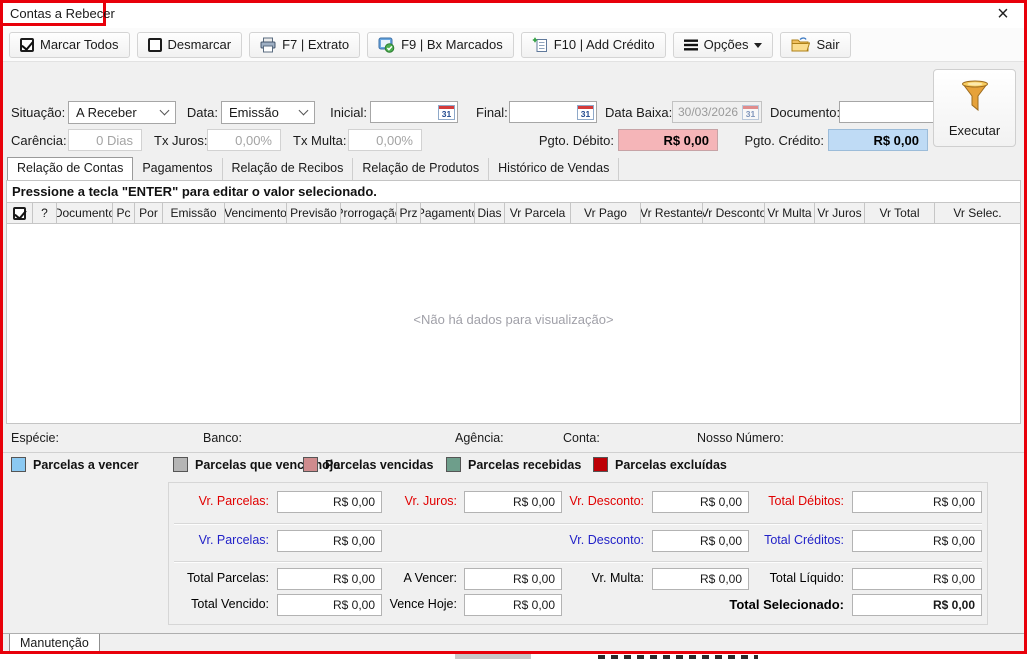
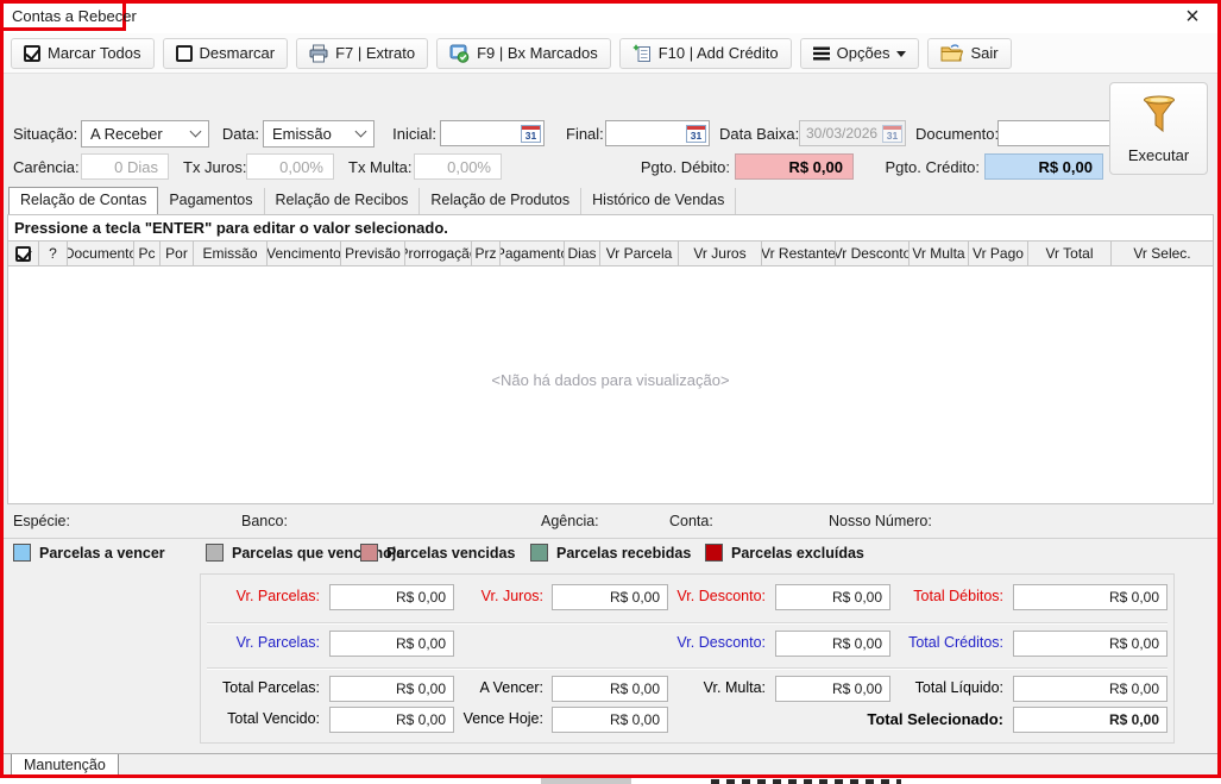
  Contas a Rebecer
  ×
  Marcar Todos
  Desmarcar
  F7 | Extrato
  F9 | Bx Marcados
  F10 | Add Crédito
  Opções
  Sair
  Situação:
  A Receber
  Data:
  Emissão
  Inicial:
  31
  Final:
  31
  Data Baixa:
  30/03/2026
  31
  Documento
  Carência:
  0 Dias
  Tx Juros:
  0,00%
  Tx Multa:
  0,00%
  Pgto. Débito:
  R$ 0,00
  Pgto. Crédito:
  R$ 0,00
  Executar
  Relação de Contas
  Pagamentos
  Relação de Recibos
  Relação de Produtos
  Histórico de Vendas
  Pressione a tecla "ENTER" para editar o valor selecionado.
  ?
  Documento
  Pc
  Por
  Emissão
  Vencimento
  Previsão
  rorrogaçã
  Prz
  Pagamento
  Dias
  Vr Parcela
- Vr Pago
+ Vr Juros
  Vr Restante
  Vr Desconto
  Vr Multa
- Vr Juros
+ Vr Pago
  Vr Total
  Vr Selec.
  <Não há dados para visualização>
  Espécie:
  Banco:
  Agência:
  Conta:
  Nosso Número:
  Parcelas a vencer
  Parcelas que venc hoje
  Parcelas vencidas
  Parcelas recebidas
  Parcelas excluídas
  Vr. Parcelas:
  R$ 0,00
  Vr. Juros:
  R$ 0,00
  Vr. Desconto:
  R$ 0,00
  Total Débitos:
  R$ 0,00
  Vr. Parcelas:
  R$ 0,00
  Vr. Desconto:
  R$ 0,00
  Total Créditos:
  R$ 0,00
  Total Parcelas:
  R$ 0,00
  A Vencer:
  R$ 0,00
  Vr. Multa:
  R$ 0,00
  Total Líquido:
  R$ 0,00
  Total Vencido:
  R$ 0,00
  Vence Hoje:
  R$ 0,00
  Total Selecionado:
  R$ 0,00
  Manutenção
